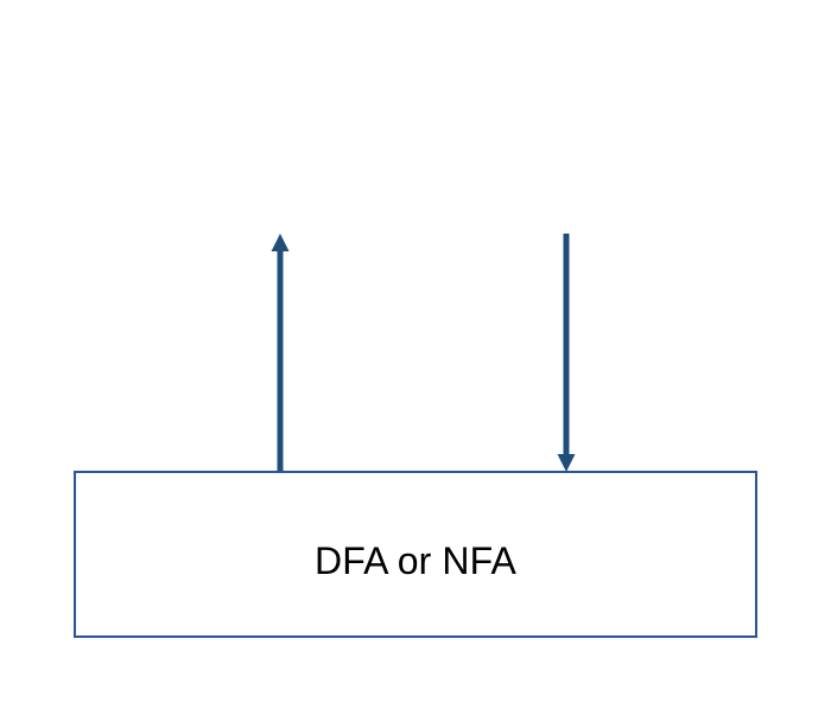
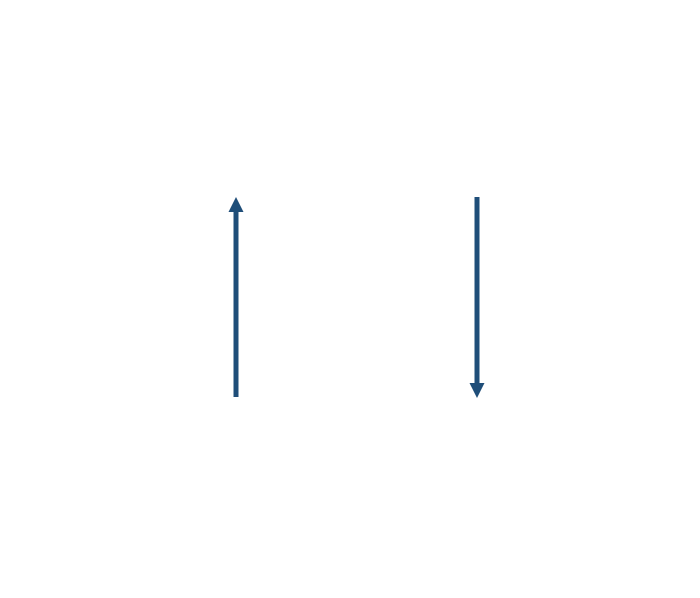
- DFA or NFA
